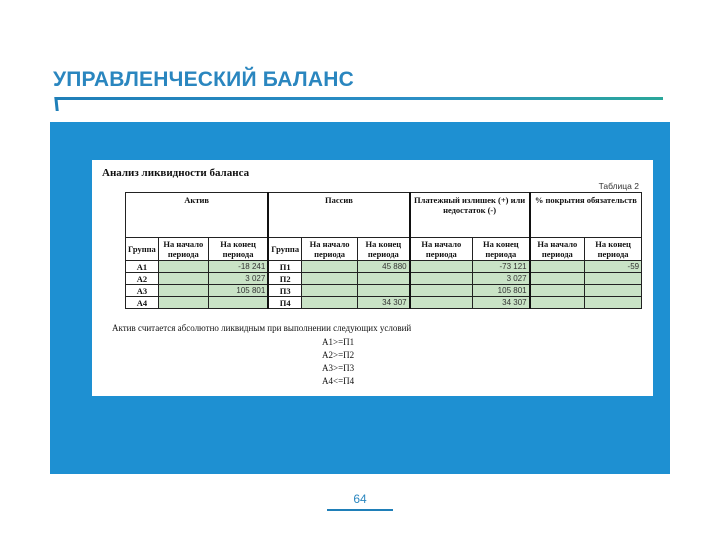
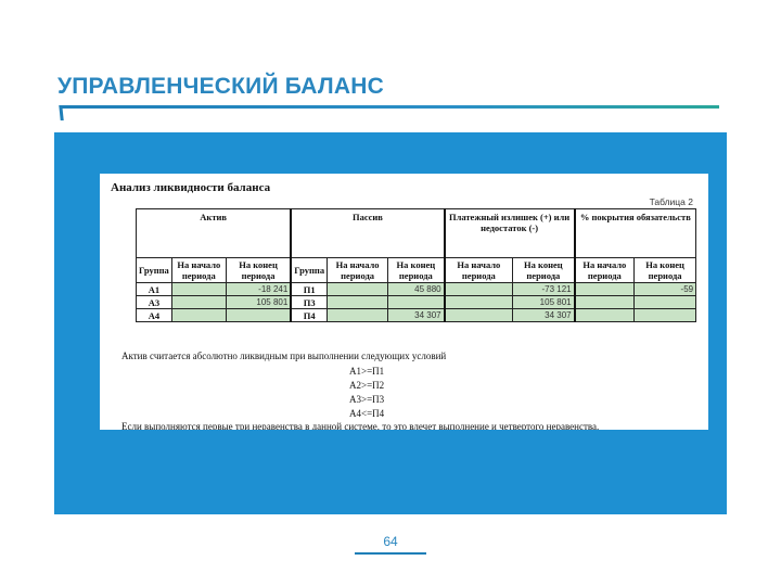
  УПРАВЛЕНЧЕСКИЙ БАЛАНС
  Анализ ликвидности баланса
  Таблица 2
  Актив	Пассив	Платежный излишек (+) или недостаток (-)	% покрытия обязательств
  Группа	На начало периода	На конец периода	Группа	На начало периода	На конец периода	На начало периода	На конец периода	На начало периода	На конец периода
  А1		-18 241	П1		45 880		-73 121		-59
- А2		3 027	П2				3 027
  А3		105 801	П3				105 801
  А4			П4		34 307		34 307
  Актив считается абсолютно ликвидным при выполнении следующих условий
  А1>=П1
  А2>=П2
  А3>=П3
  А4<=П4
+ Если выполняются первые три неравенства в данной системе, то это влечет выполнение и четвертого неравенства.
  64
